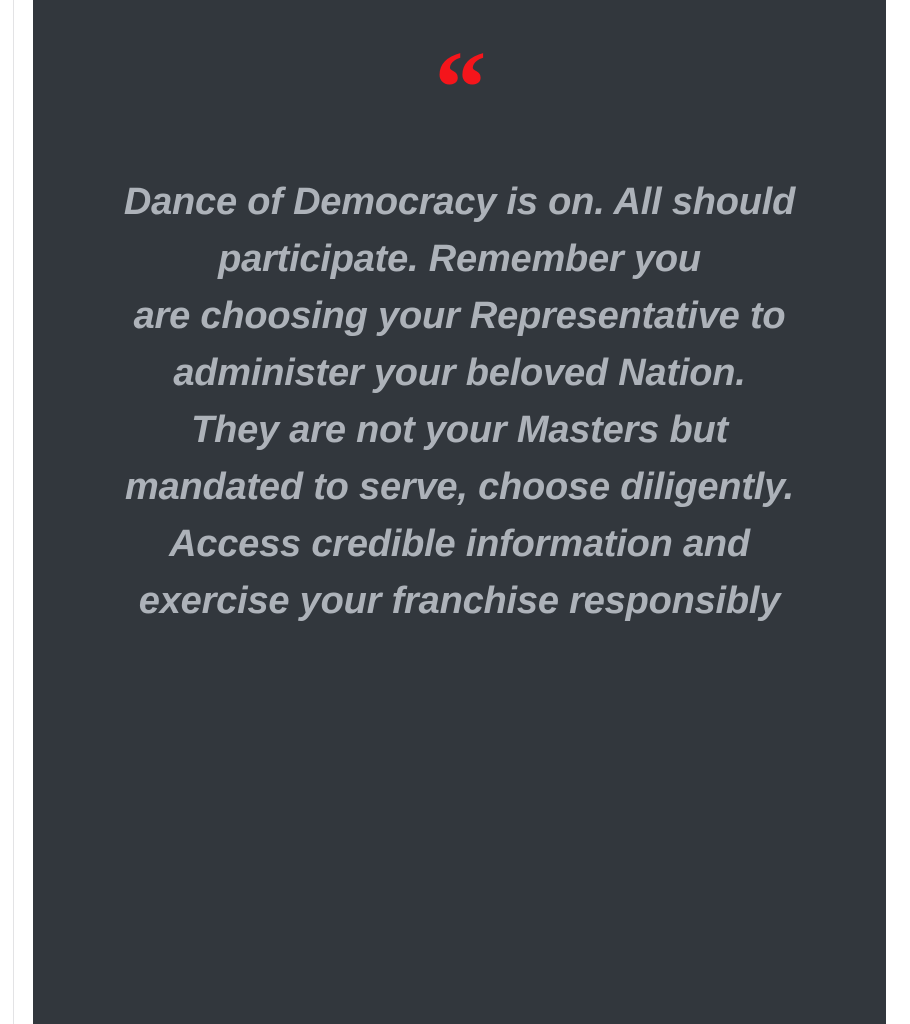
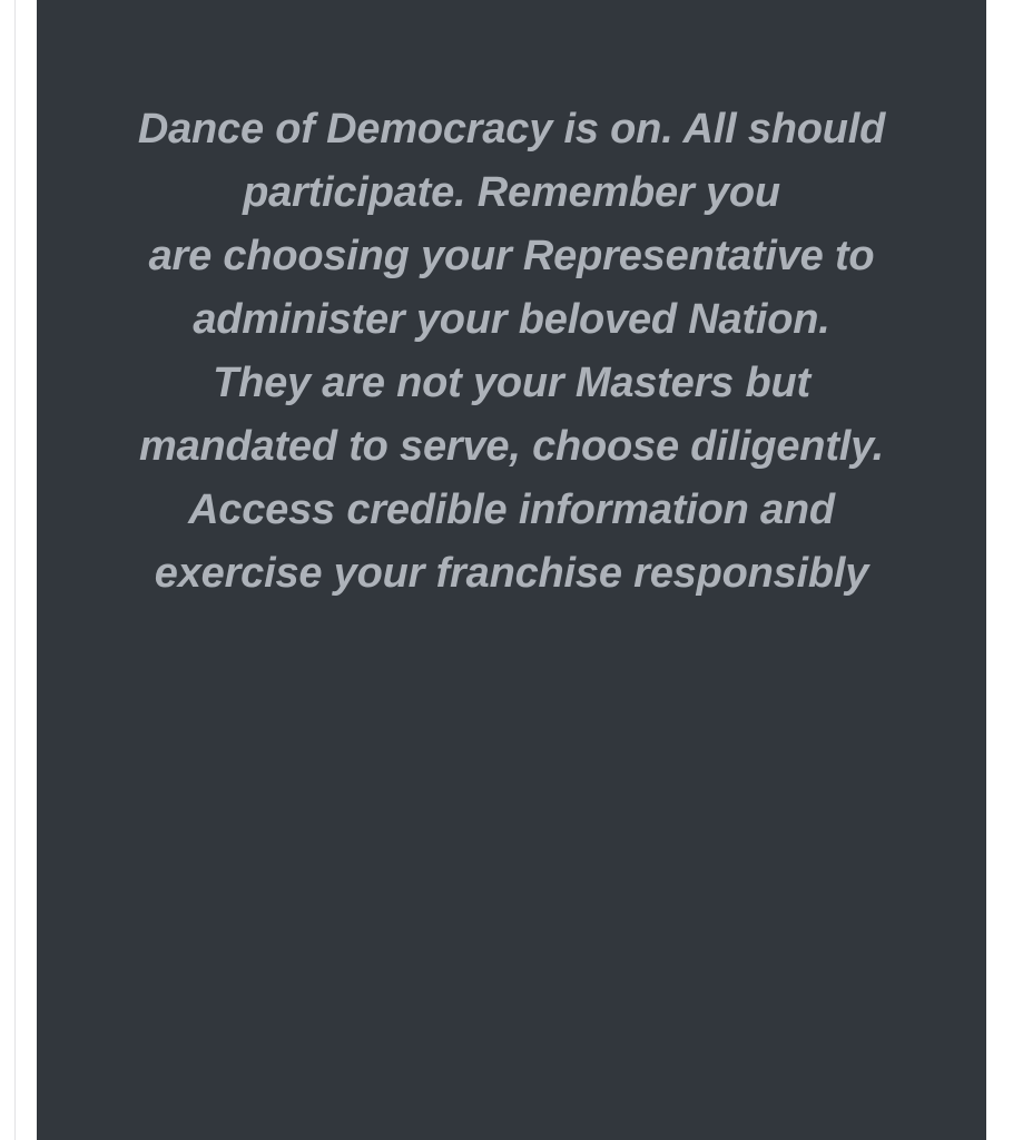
- “
  Dance of Democracy is on. All should participate. Remember you
  are choosing your Representative to
  administer your beloved Nation.
  They are not your Masters but mandated to serve, choose diligently.
  Access credible information and
  exercise your franchise responsibly
